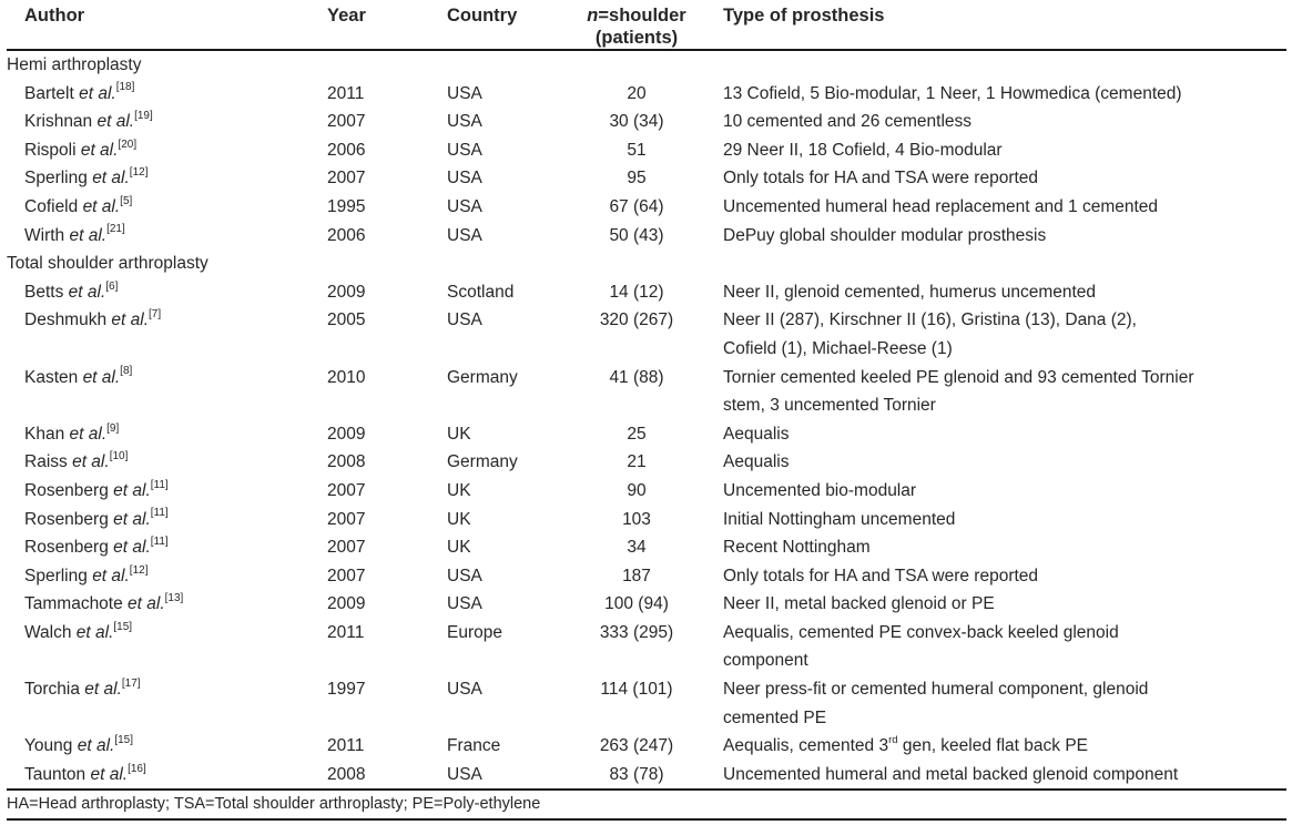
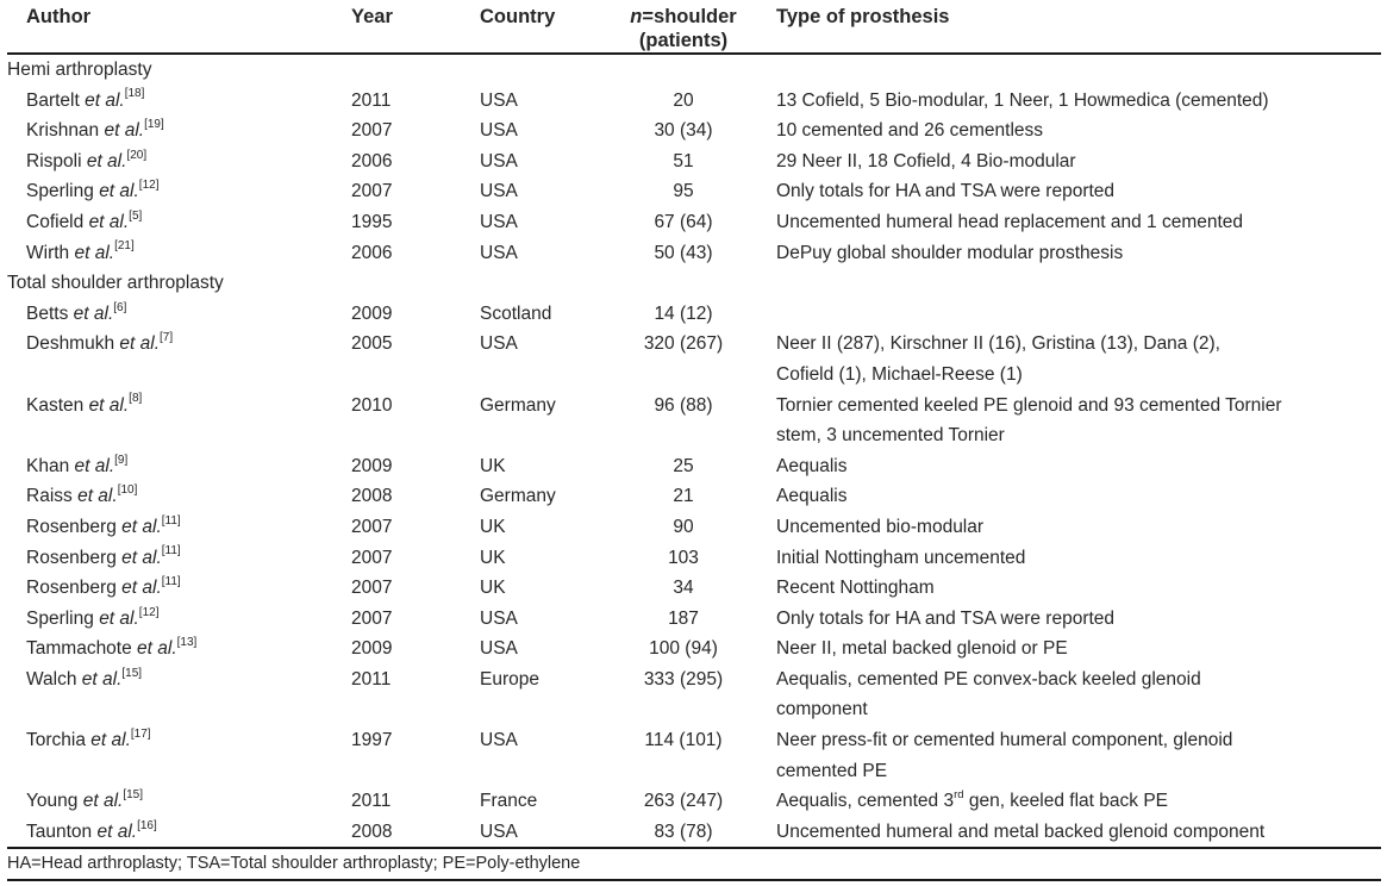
  Author
  Year
  Country
  n=shoulder
  (patients)
  Type of prosthesis
  Hemi arthroplasty
  Bartelt et al.[18]
  2011
  USA
  20
  13 Cofield, 5 Bio-modular, 1 Neer, 1 Howmedica (cemented)
  Krishnan et al.[19]
  2007
  USA
  30 (34)
  10 cemented and 26 cementless
  Rispoli et al.[20]
  2006
  USA
  51
  29 Neer II, 18 Cofield, 4 Bio-modular
  Sperling et al.[12]
  2007
  USA
  95
  Only totals for HA and TSA were reported
  Cofield et al.[5]
  1995
  USA
  67 (64)
  Uncemented humeral head replacement and 1 cemented
  Wirth et al.[21]
  2006
  USA
  50 (43)
  DePuy global shoulder modular prosthesis
  Total shoulder arthroplasty
  Betts et al.[6]
  2009
  Scotland
  14 (12)
- Neer II, glenoid cemented, humerus uncemented
  Deshmukh et al.[7]
  2005
  USA
  320 (267)
  Neer II (287), Kirschner II (16), Gristina (13), Dana (2),
  Cofield (1), Michael-Reese (1)
  Kasten et al.[8]
  2010
  Germany
- 41 (88)
+ 96 (88)
  Tornier cemented keeled PE glenoid and 93 cemented Tornier
  stem, 3 uncemented Tornier
  Khan et al.[9]
  2009
  UK
  25
  Aequalis
  Raiss et al.[10]
  2008
  Germany
  21
  Aequalis
  Rosenberg et al.[11]
  2007
  UK
  90
  Uncemented bio-modular
  Rosenberg et al.[11]
  2007
  UK
  103
  Initial Nottingham uncemented
  Rosenberg et al.[11]
  2007
  UK
  34
  Recent Nottingham
  Sperling et al.[12]
  2007
  USA
  187
  Only totals for HA and TSA were reported
  Tammachote et al.[13]
  2009
  USA
  100 (94)
  Neer II, metal backed glenoid or PE
  Walch et al.[15]
  2011
  Europe
  333 (295)
  Aequalis, cemented PE convex-back keeled glenoid
  component
  Torchia et al.[17]
  1997
  USA
  114 (101)
  Neer press-fit or cemented humeral component, glenoid
  cemented PE
  Young et al.[15]
  2011
  France
  263 (247)
  Aequalis, cemented 3rd gen, keeled flat back PE
  Taunton et al.[16]
  2008
  USA
  83 (78)
  Uncemented humeral and metal backed glenoid component
  HA=Head arthroplasty; TSA=Total shoulder arthroplasty; PE=Poly-ethylene
